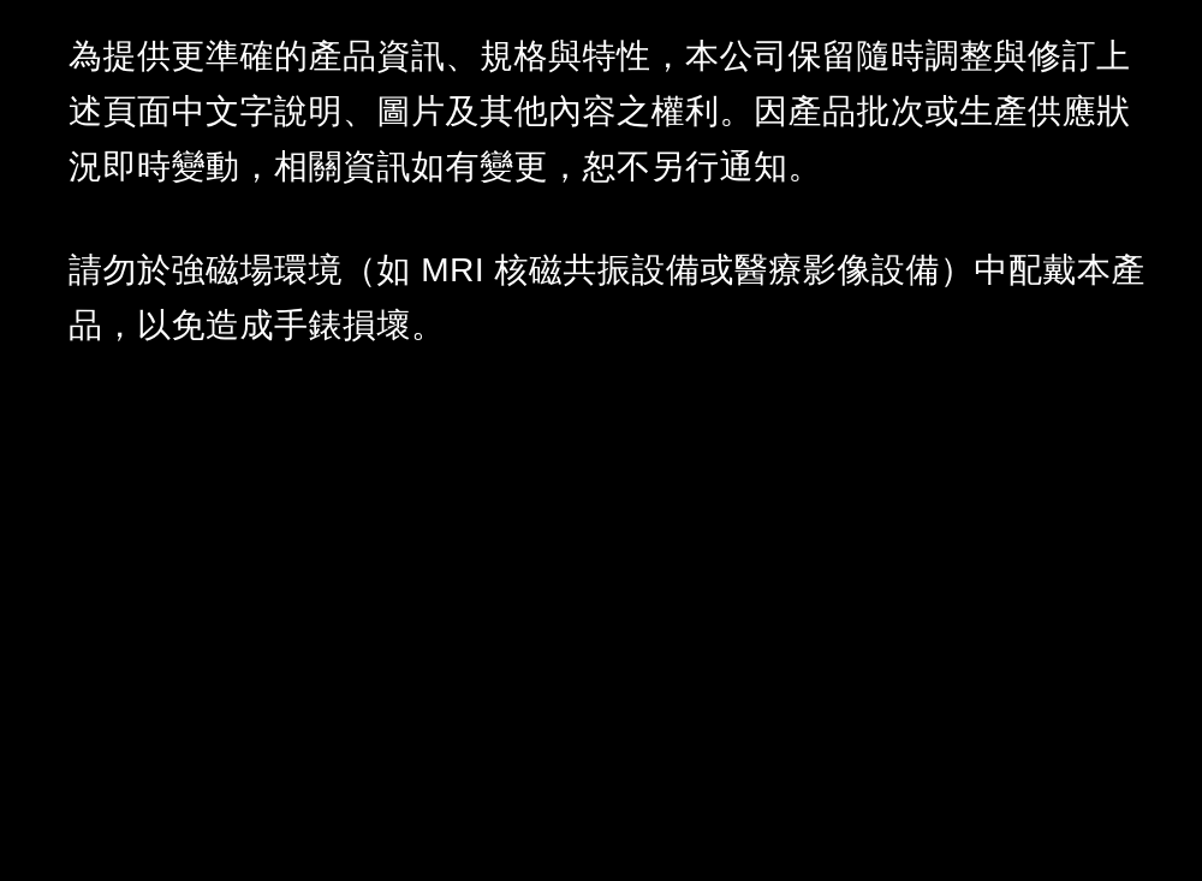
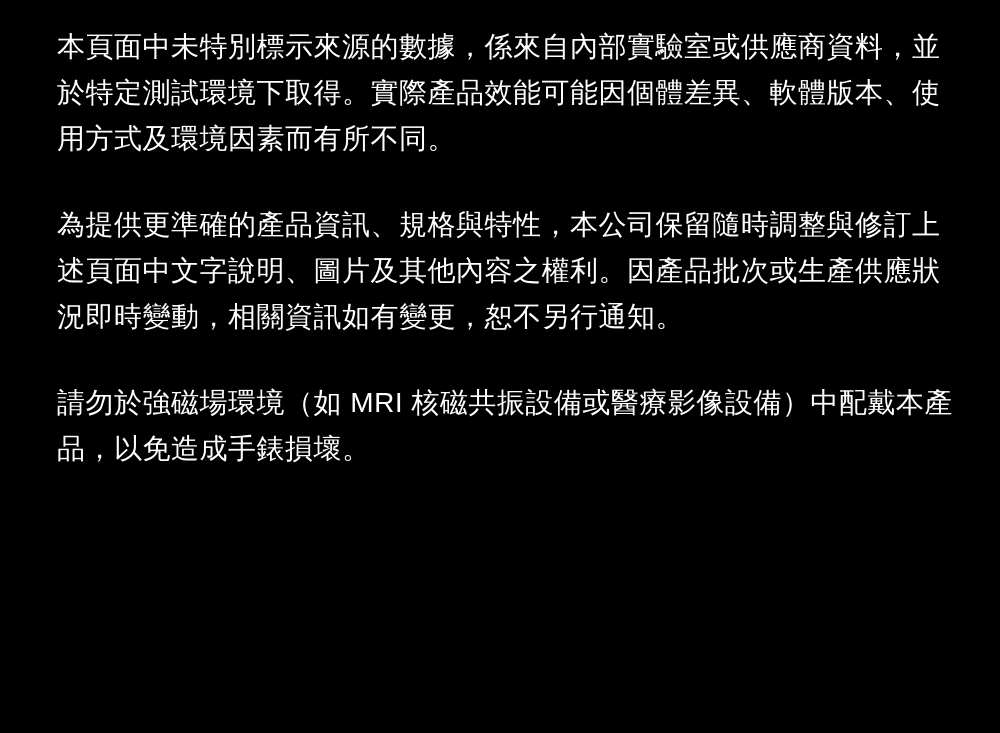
+ 本頁面中未特別標示來源的數據，係來自內部實驗室或供應商資料，並於特定測試環境下取得。實際產品效能可能因個體差異、軟體版本、使用方式及環境因素而有所不同。
  為提供更準確的產品資訊、規格與特性，本公司保留隨時調整與修訂上述頁面中文字說明、圖片及其他內容之權利。因產品批次或生產供應狀況即時變動，相關資訊如有變更，恕不另行通知。
  請勿於強磁場環境（如 MRI 核磁共振設備或醫療影像設備）中配戴本產品，以免造成手錶損壞。
